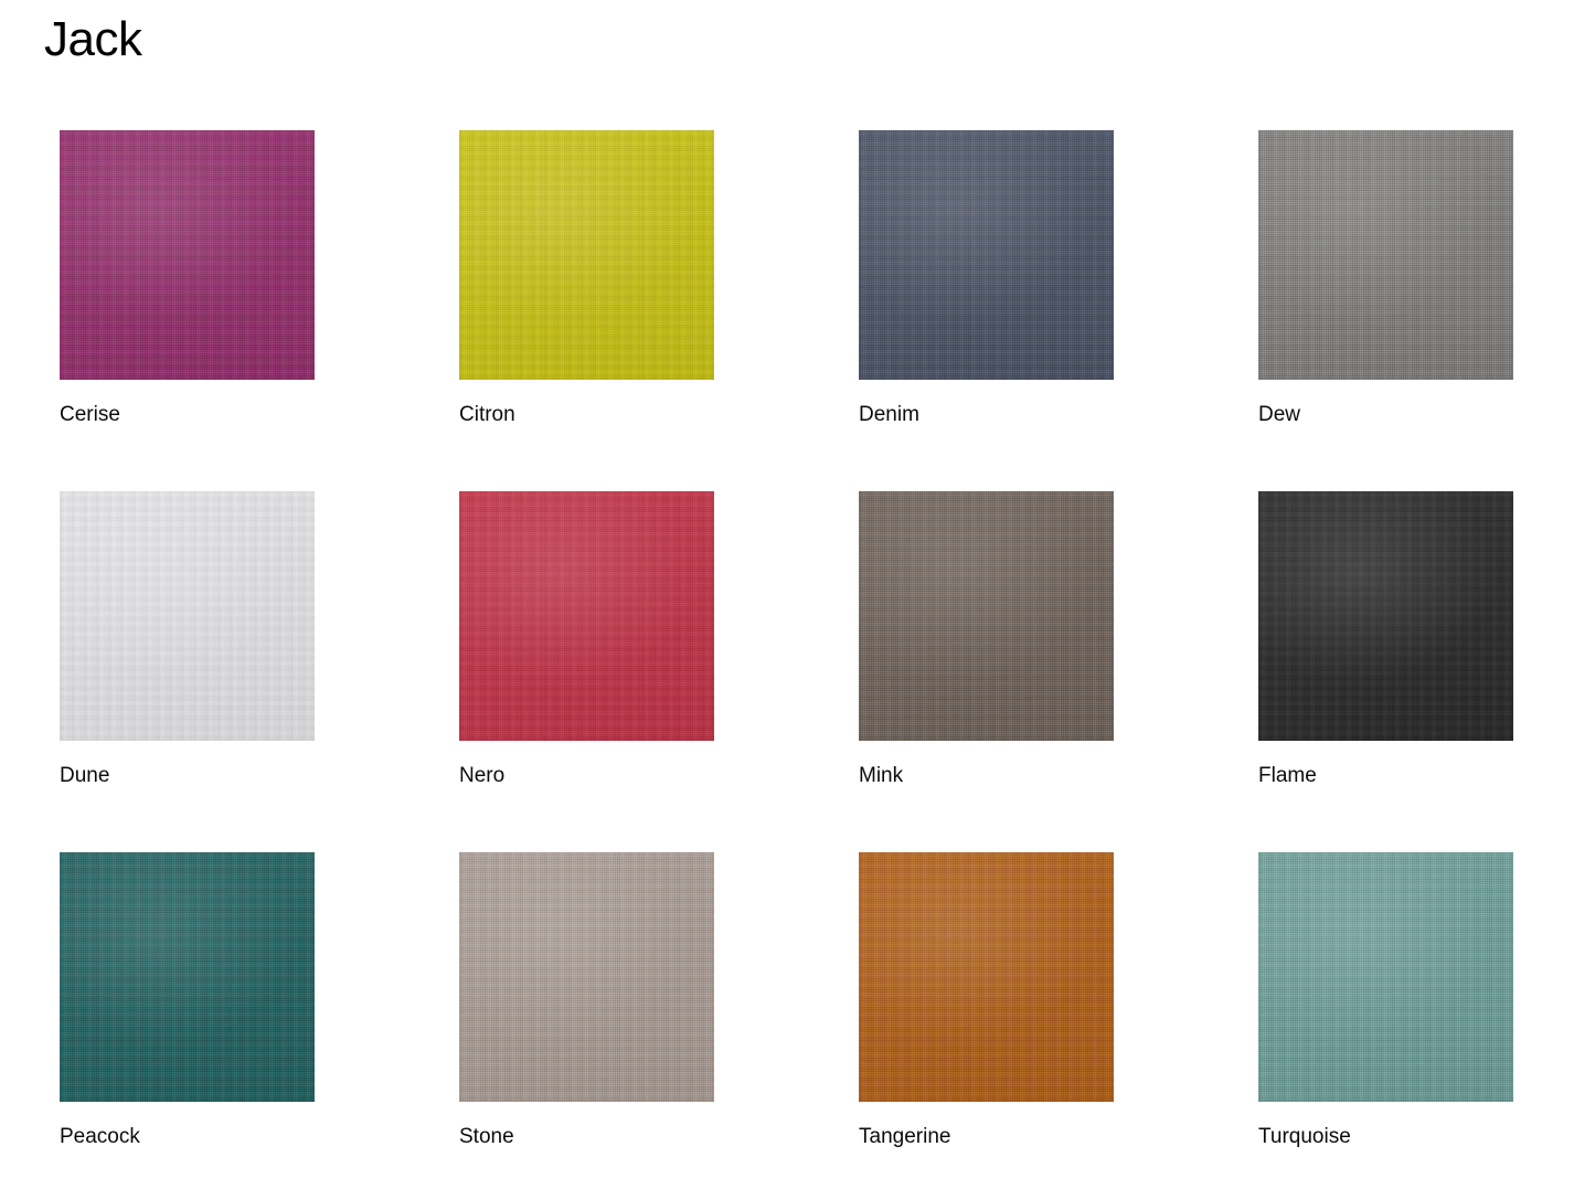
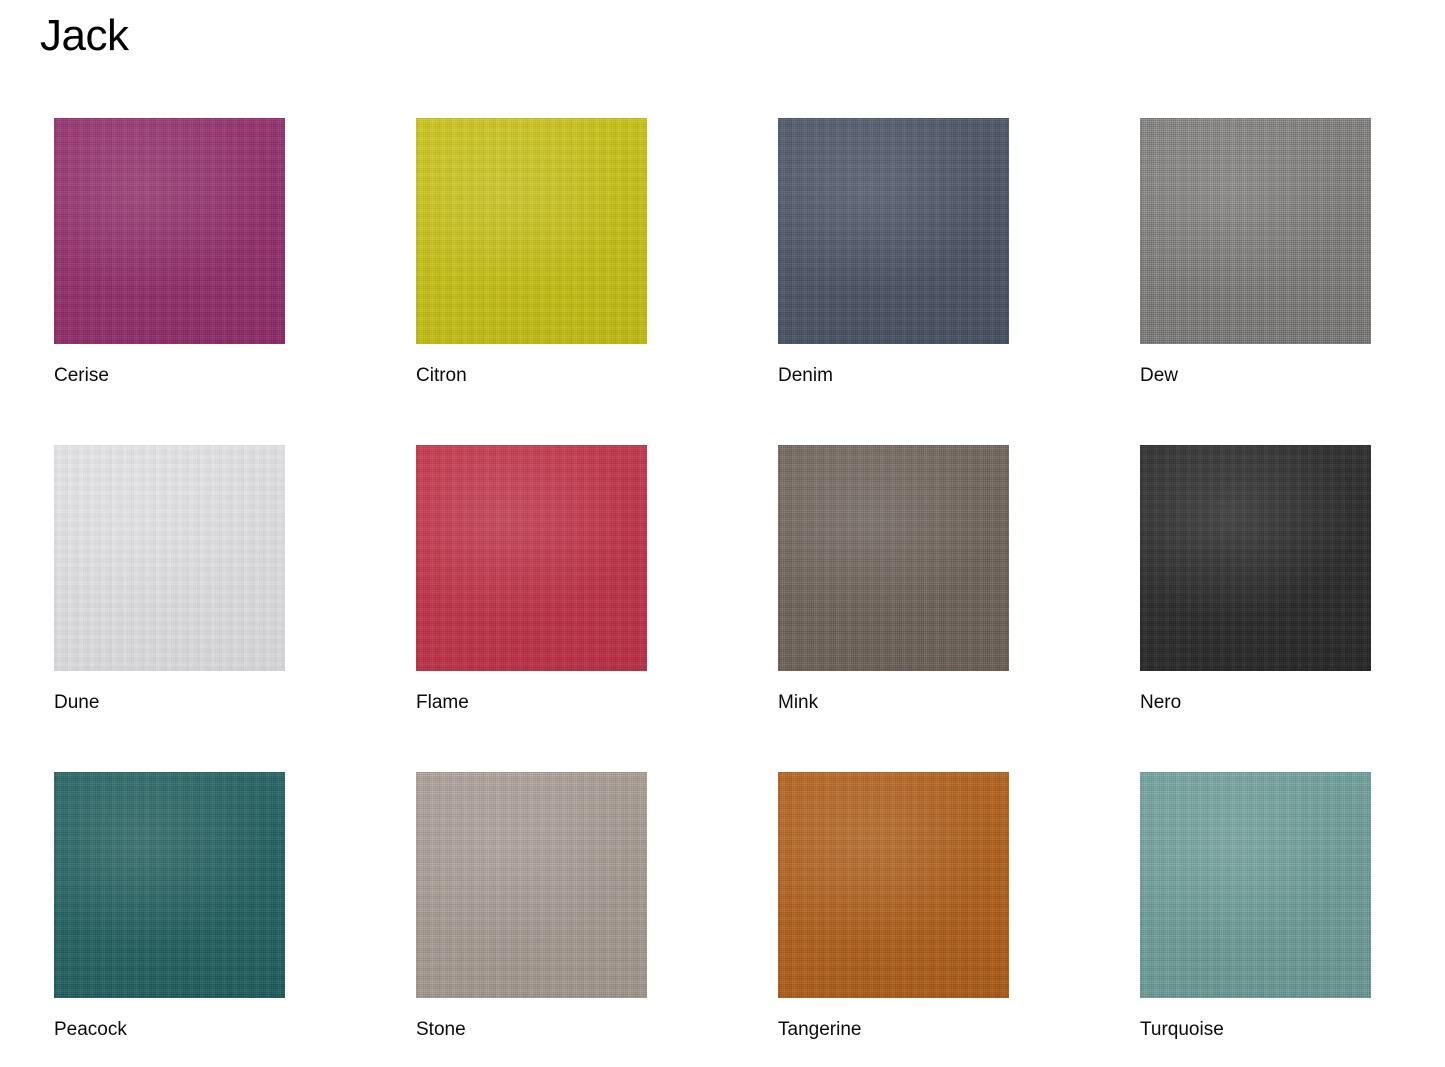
  Jack
  Cerise
  Citron
  Denim
  Dew
  Dune
- Nero
+ Flame
  Mink
- Flame
+ Nero
  Peacock
  Stone
  Tangerine
  Turquoise
